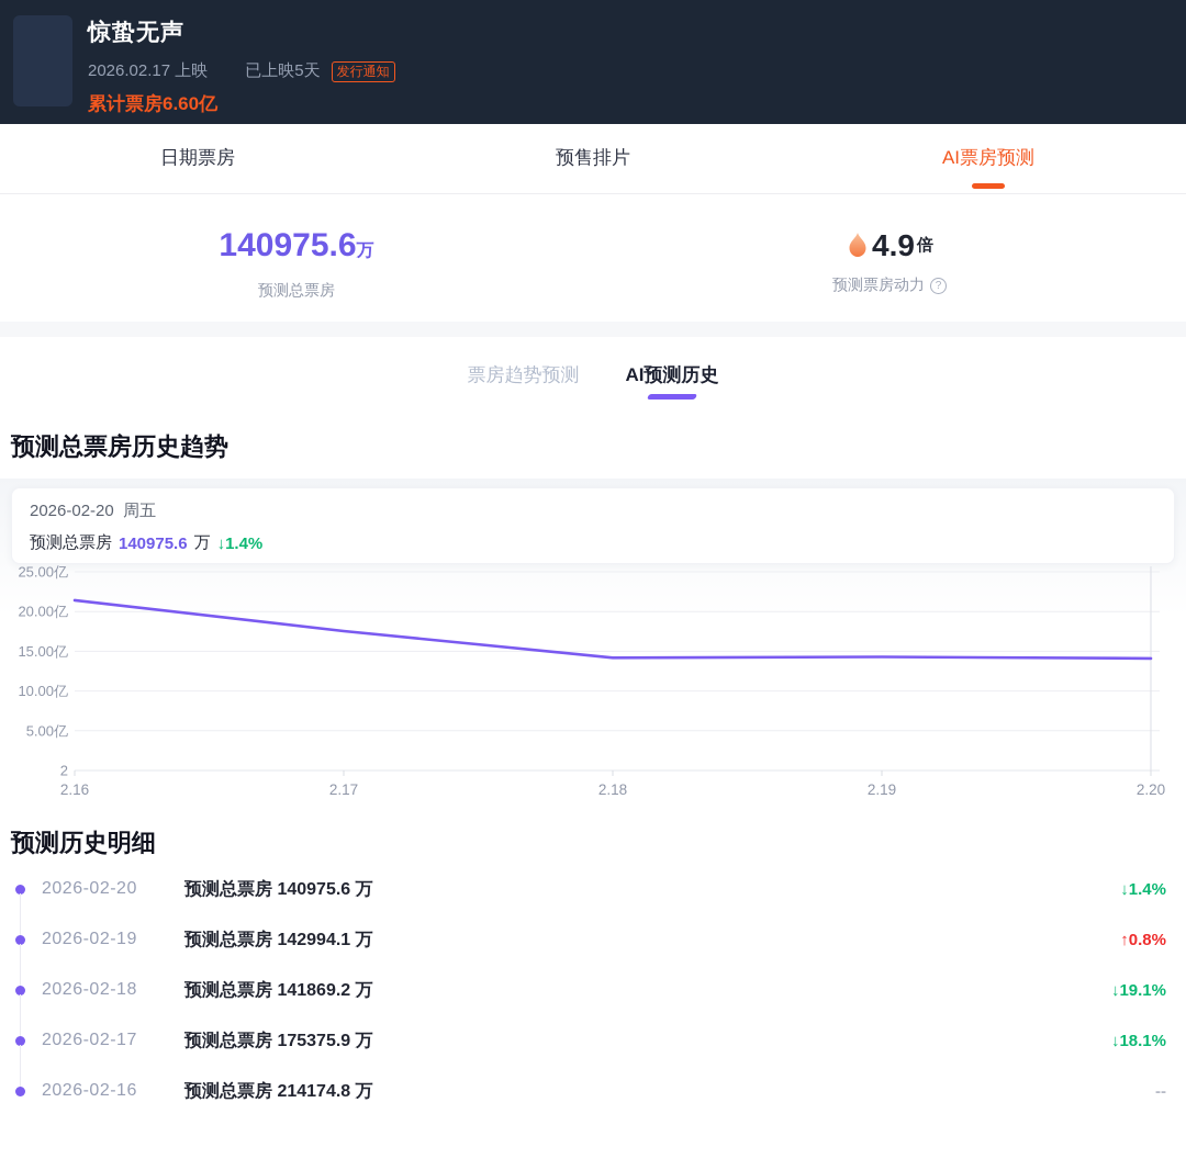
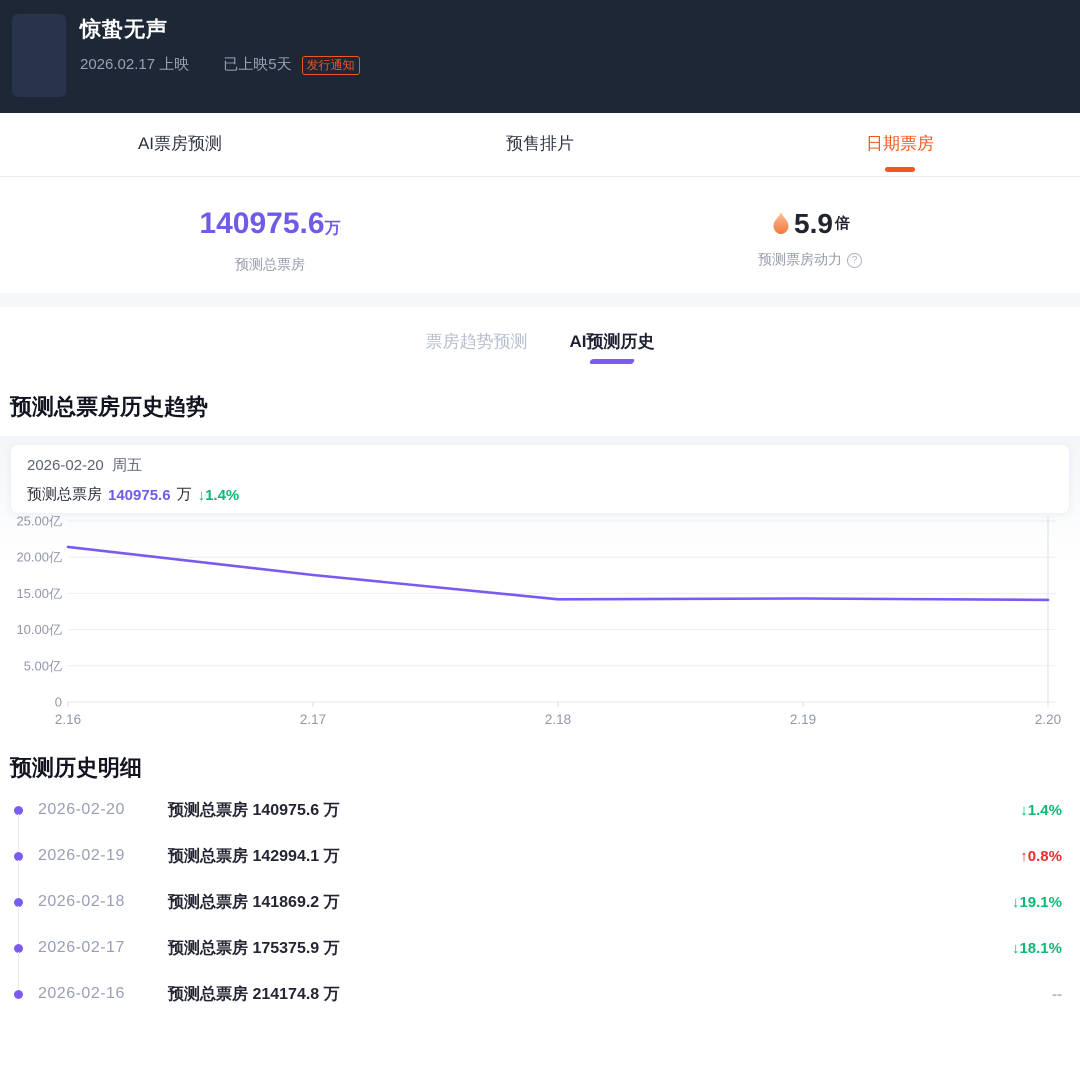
  惊蛰无声
  2026.02.17 上映
  已上映5天
  发行通知
- 累计票房6.60亿
- 日期票房
+ AI票房预测
  预售排片
- AI票房预测
+ 日期票房
  140975.6万
  预测总票房
- 4.9
+ 5.9
  倍
  预测票房动力
  ?
  票房趋势预测
  AI预测历史
  预测总票房历史趋势
  2026-02-20 周五
  预测总票房
  140975.6
  万
  ↓1.4%
- 2
+ 0
  5.00亿
  10.00亿
  15.00亿
  20.00亿
  25.00亿
  2.16
  2.17
  2.18
  2.19
  2.20
  预测历史明细
  2026-02-20
  预测总票房 140975.6 万
  ↓1.4%
  2026-02-19
  预测总票房 142994.1 万
  ↑0.8%
  2026-02-18
  预测总票房 141869.2 万
  ↓19.1%
  2026-02-17
  预测总票房 175375.9 万
  ↓18.1%
  2026-02-16
  预测总票房 214174.8 万
  --
